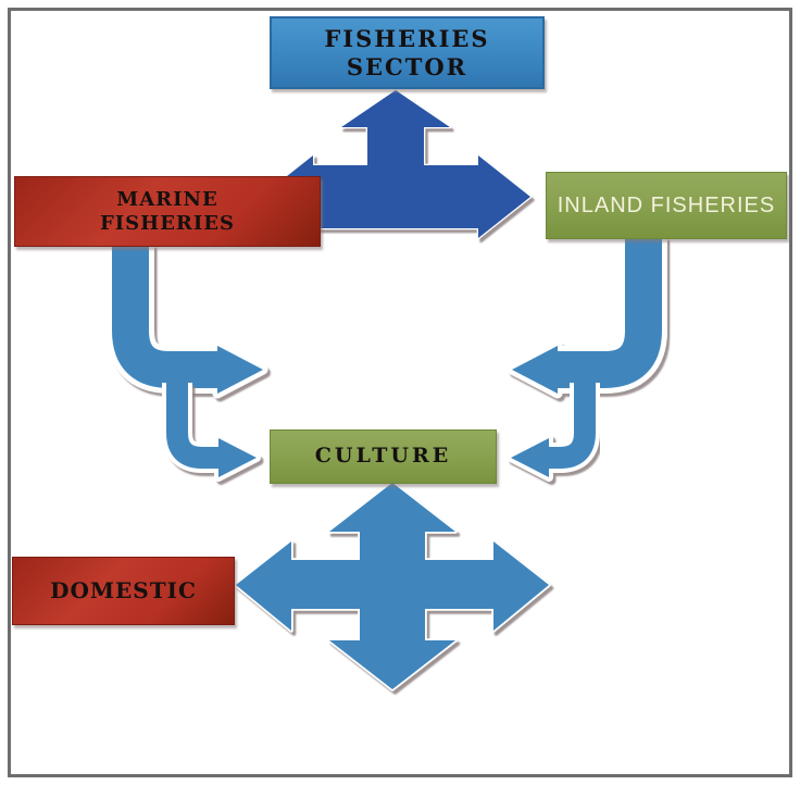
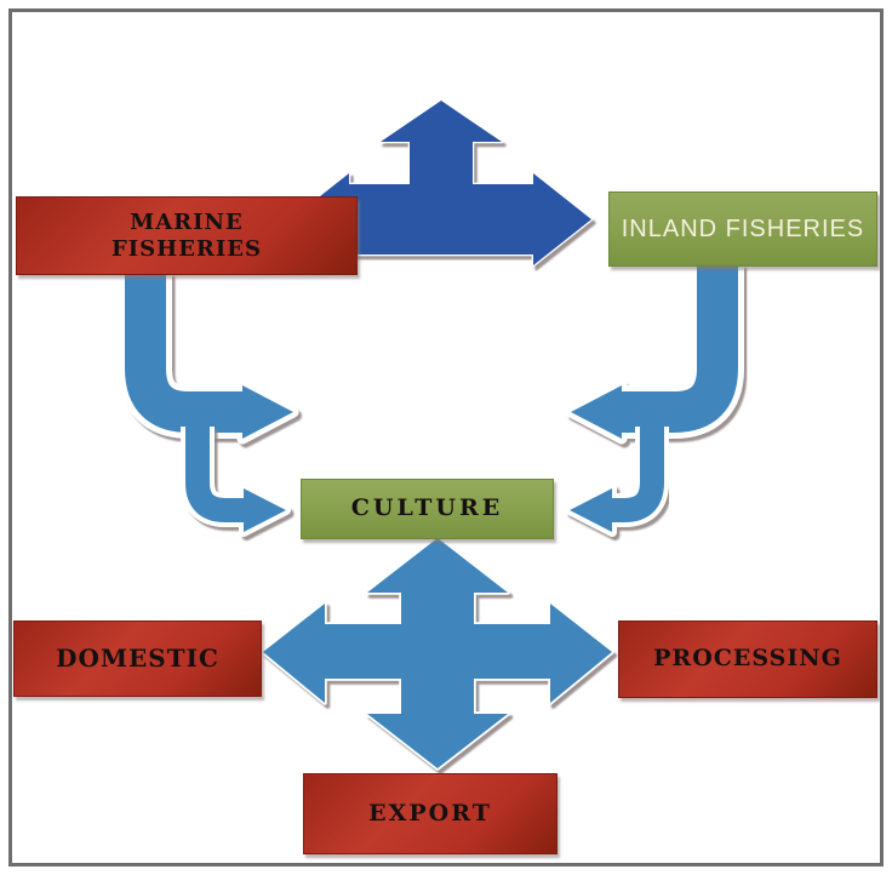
- FISHERIES SECTOR
  MARINE FISHERIES
  INLAND FISHERIES
  CULTURE
  DOMESTIC
+ PROCESSING
+ EXPORT
